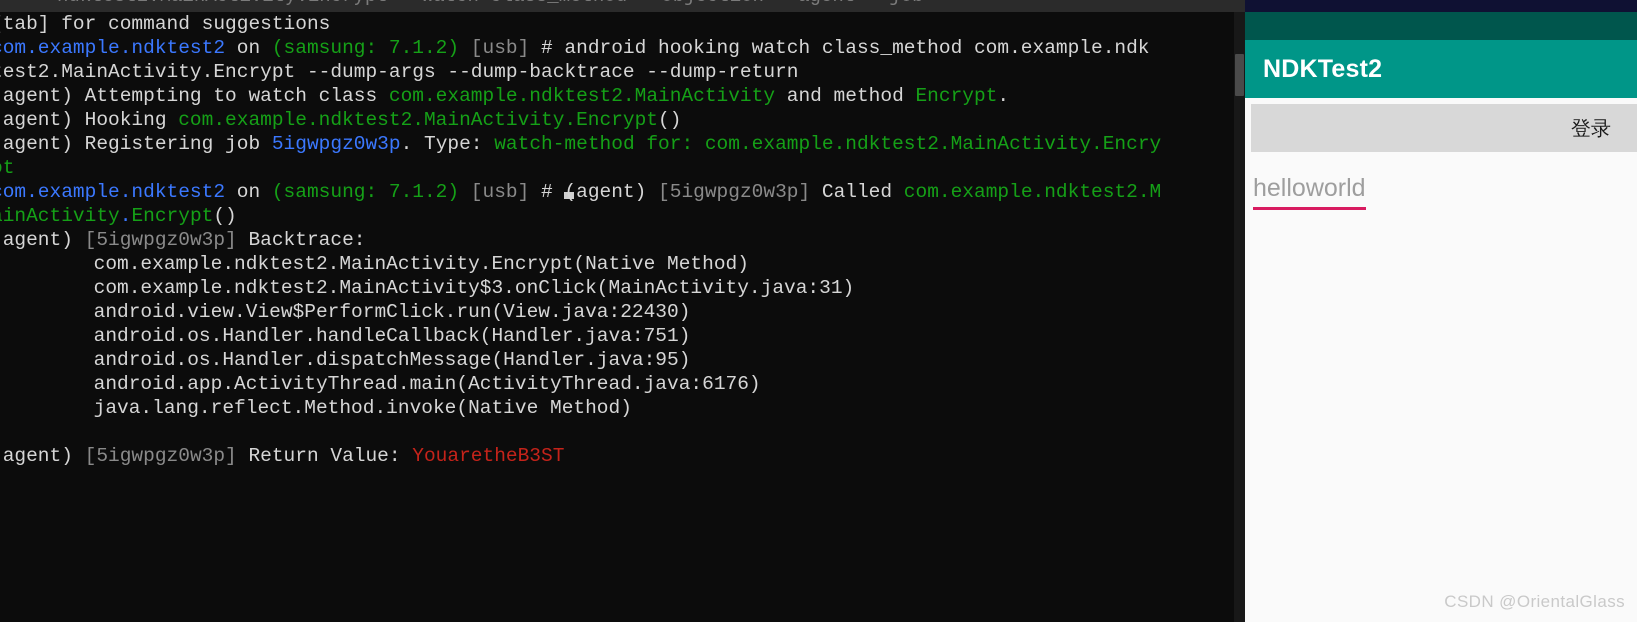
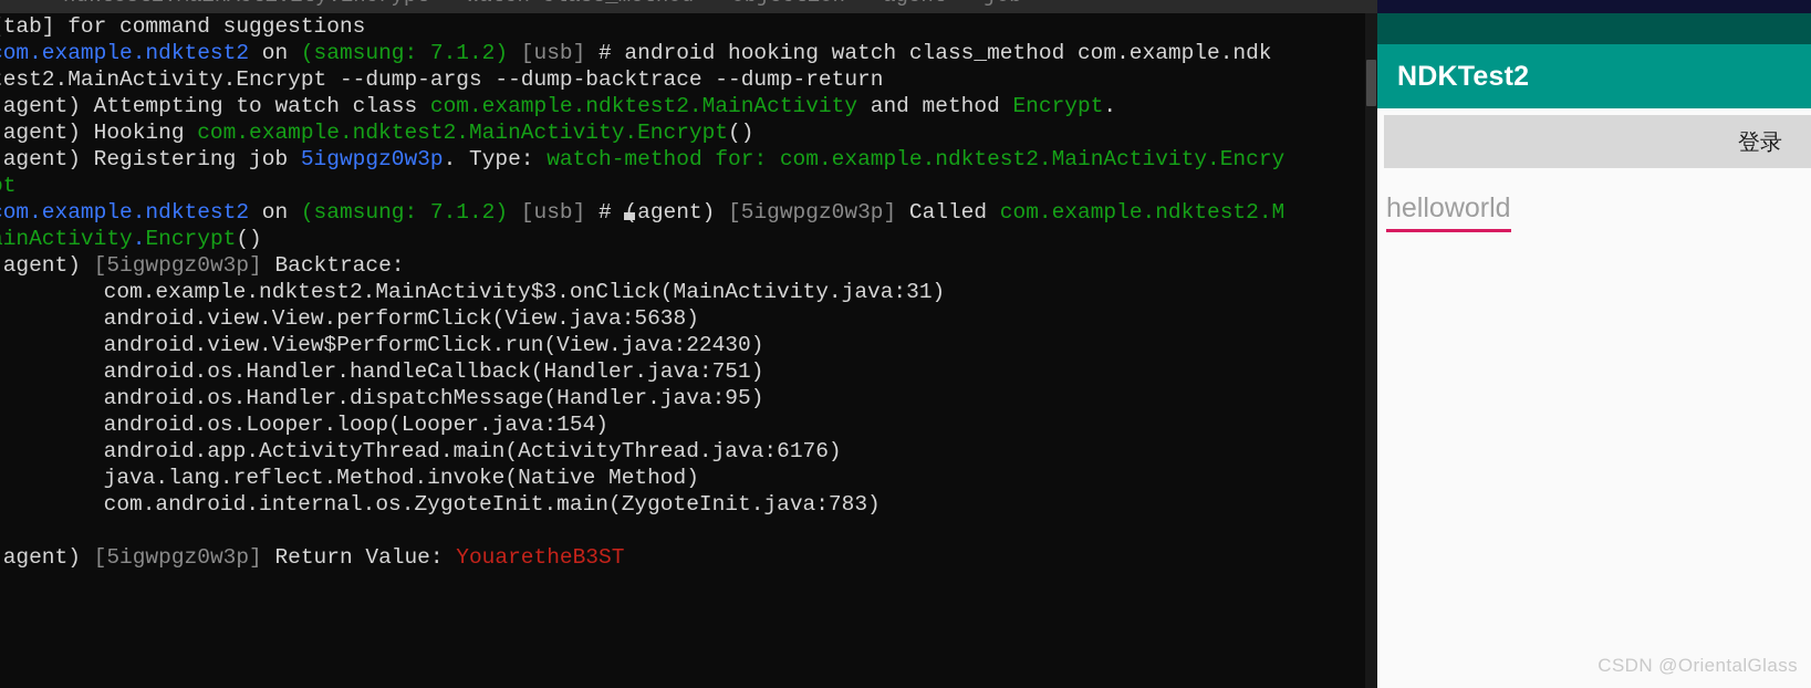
  tab] for command suggestions
  om.example.ndktest2 on (samsung: 7.1.2) [usb] # android hooking watch class_method com.example.ndk
  est2.MainActivity.Encrypt --dump-args --dump-backtrace --dump-return
  agent) Attempting to watch class com.example.ndktest2.MainActivity and method Encrypt.
  agent) Hooking com.example.ndktest2.MainActivity.Encrypt()
  agent) Registering job 5igwpgz0w3p. Type: watch-method for: com.example.ndktest2.MainActivity.Encry
  om.example.ndktest2 on (samsung: 7.1.2) [usb] # (agent) [5igwpgz0w3p] Called com.example.ndktest2.M
  inActivity.Encrypt()
  agent) [5igwpgz0w3p] Backtrace:
- com.example.ndktest2.MainActivity.Encrypt(Native Method)
  com.example.ndktest2.MainActivity$3.onClick(MainActivity.java:31)
+ android.view.View.performClick(View.java:5638)
  android.view.View$PerformClick.run(View.java:22430)
  android.os.Handler.handleCallback(Handler.java:751)
  android.os.Handler.dispatchMessage(Handler.java:95)
+ android.os.Looper.loop(Looper.java:154)
  android.app.ActivityThread.main(ActivityThread.java:6176)
  java.lang.reflect.Method.invoke(Native Method)
+ com.android.internal.os.ZygoteInit.main(ZygoteInit.java:783)
  agent) [5igwpgz0w3p] Return Value: YouaretheB3ST
  NDKTest2
  登录
  helloworld
  CSDN @OrientalGlass
